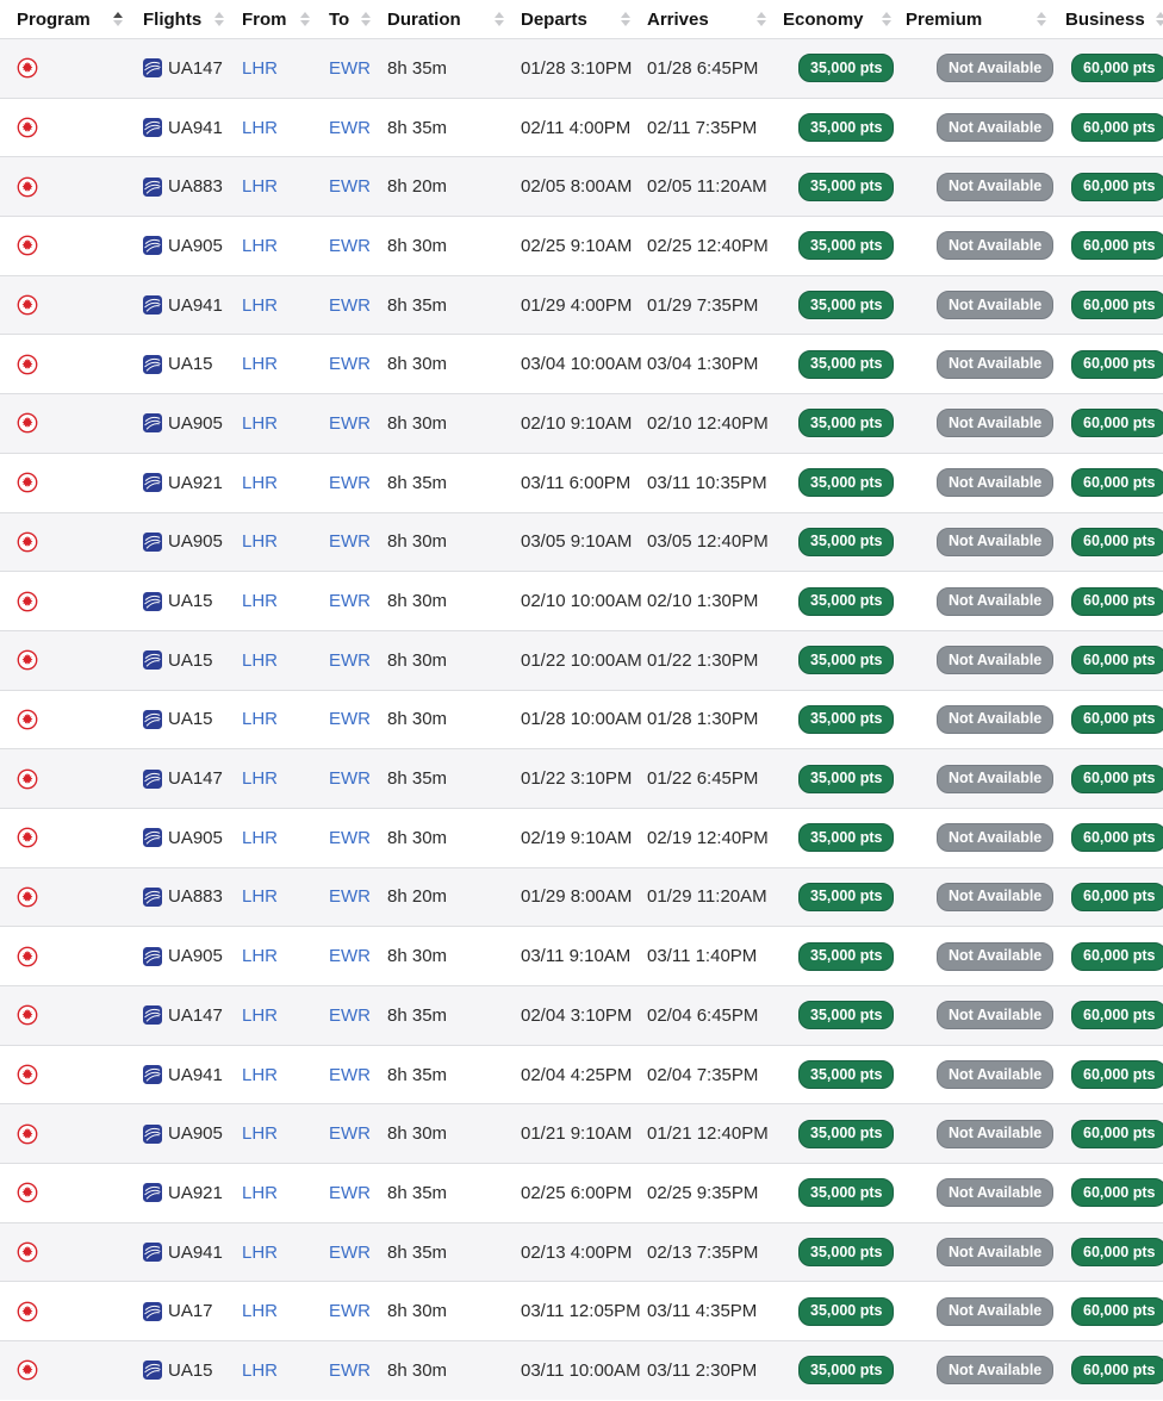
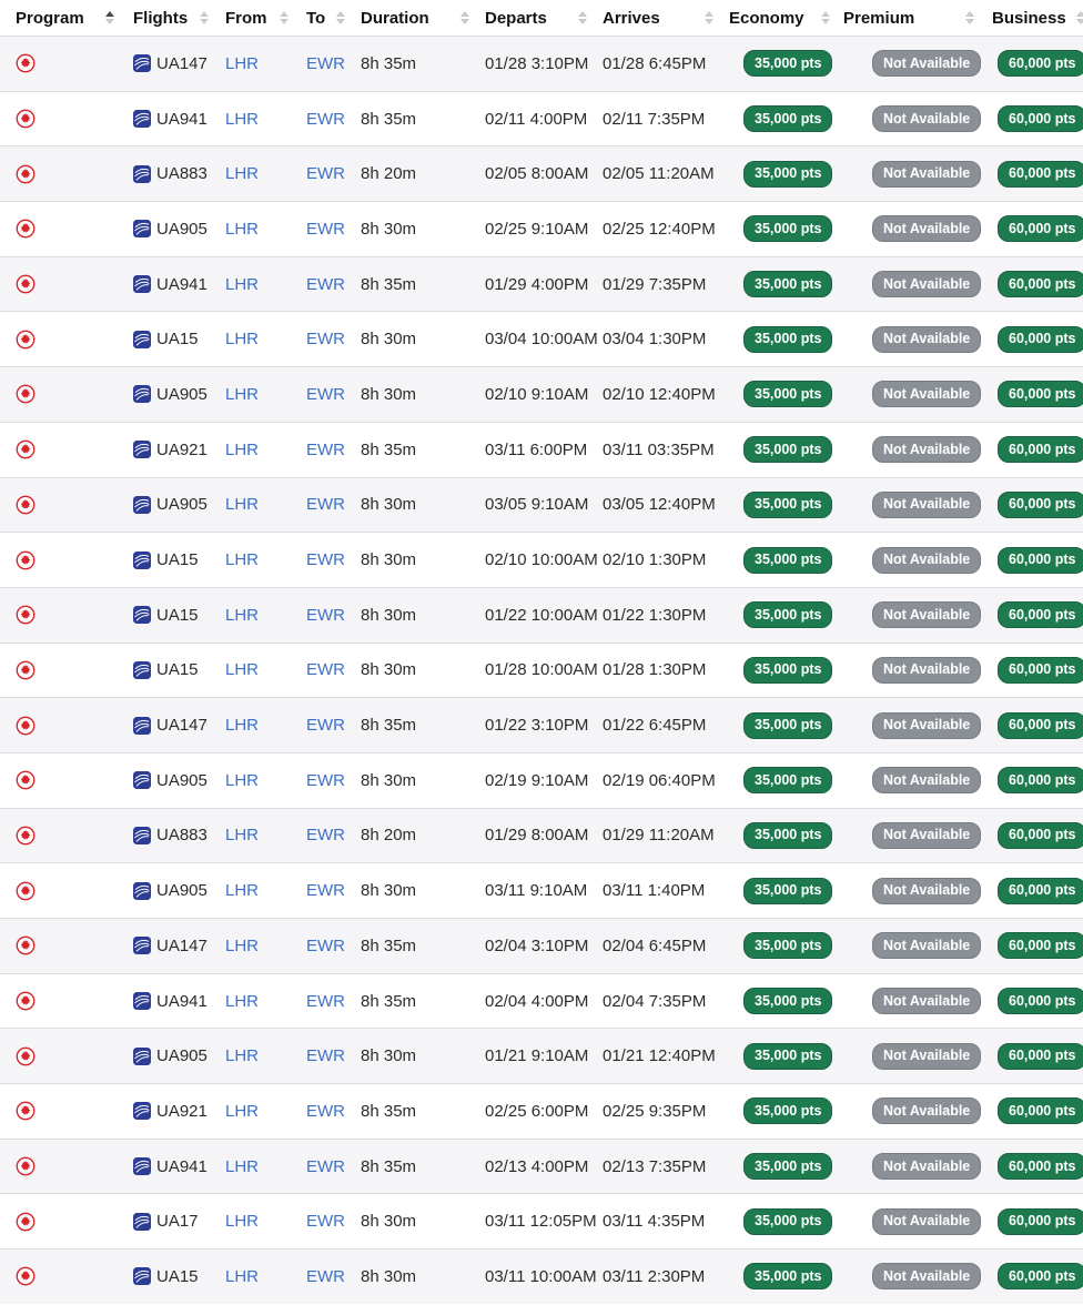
  Program
  Flights
  From
  To
  Duration
  Departs
  Arrives
  Economy
  Premium
  Business
  UA147
  LHR
  EWR
  8h 35m
  01/28 3:10PM
  01/28 6:45PM
  35,000 pts
  Not Available
  60,000 pts
  UA941
  LHR
  EWR
  8h 35m
  02/11 4:00PM
  02/11 7:35PM
  35,000 pts
  Not Available
  60,000 pts
  UA883
  LHR
  EWR
  8h 20m
  02/05 8:00AM
  02/05 11:20AM
  35,000 pts
  Not Available
  60,000 pts
  UA905
  LHR
  EWR
  8h 30m
  02/25 9:10AM
  02/25 12:40PM
  35,000 pts
  Not Available
  60,000 pts
  UA941
  LHR
  EWR
  8h 35m
  01/29 4:00PM
  01/29 7:35PM
  35,000 pts
  Not Available
  60,000 pts
  UA15
  LHR
  EWR
  8h 30m
  03/04 10:00AM
  03/04 1:30PM
  35,000 pts
  Not Available
  60,000 pts
  UA905
  LHR
  EWR
  8h 30m
  02/10 9:10AM
  02/10 12:40PM
  35,000 pts
  Not Available
  60,000 pts
  UA921
  LHR
  EWR
  8h 35m
  03/11 6:00PM
- 03/11 10:35PM
+ 03/11 03:35PM
  35,000 pts
  Not Available
  60,000 pts
  UA905
  LHR
  EWR
  8h 30m
  03/05 9:10AM
  03/05 12:40PM
  35,000 pts
  Not Available
  60,000 pts
  UA15
  LHR
  EWR
  8h 30m
  02/10 10:00AM
  02/10 1:30PM
  35,000 pts
  Not Available
  60,000 pts
  UA15
  LHR
  EWR
  8h 30m
  01/22 10:00AM
  01/22 1:30PM
  35,000 pts
  Not Available
  60,000 pts
  UA15
  LHR
  EWR
  8h 30m
  01/28 10:00AM
  01/28 1:30PM
  35,000 pts
  Not Available
  60,000 pts
  UA147
  LHR
  EWR
  8h 35m
  01/22 3:10PM
  01/22 6:45PM
  35,000 pts
  Not Available
  60,000 pts
  UA905
  LHR
  EWR
  8h 30m
  02/19 9:10AM
- 02/19 12:40PM
+ 02/19 06:40PM
  35,000 pts
  Not Available
  60,000 pts
  UA883
  LHR
  EWR
  8h 20m
  01/29 8:00AM
  01/29 11:20AM
  35,000 pts
  Not Available
  60,000 pts
  UA905
  LHR
  EWR
  8h 30m
  03/11 9:10AM
  03/11 1:40PM
  35,000 pts
  Not Available
  60,000 pts
  UA147
  LHR
  EWR
  8h 35m
  02/04 3:10PM
  02/04 6:45PM
  35,000 pts
  Not Available
  60,000 pts
  UA941
  LHR
  EWR
  8h 35m
- 02/04 4:25PM
+ 02/04 4:00PM
  02/04 7:35PM
  35,000 pts
  Not Available
  60,000 pts
  UA905
  LHR
  EWR
  8h 30m
  01/21 9:10AM
  01/21 12:40PM
  35,000 pts
  Not Available
  60,000 pts
  UA921
  LHR
  EWR
  8h 35m
  02/25 6:00PM
  02/25 9:35PM
  35,000 pts
  Not Available
  60,000 pts
  UA941
  LHR
  EWR
  8h 35m
  02/13 4:00PM
  02/13 7:35PM
  35,000 pts
  Not Available
  60,000 pts
  UA17
  LHR
  EWR
  8h 30m
  03/11 12:05PM
  03/11 4:35PM
  35,000 pts
  Not Available
  60,000 pts
  UA15
  LHR
  EWR
  8h 30m
  03/11 10:00AM
  03/11 2:30PM
  35,000 pts
  Not Available
  60,000 pts
